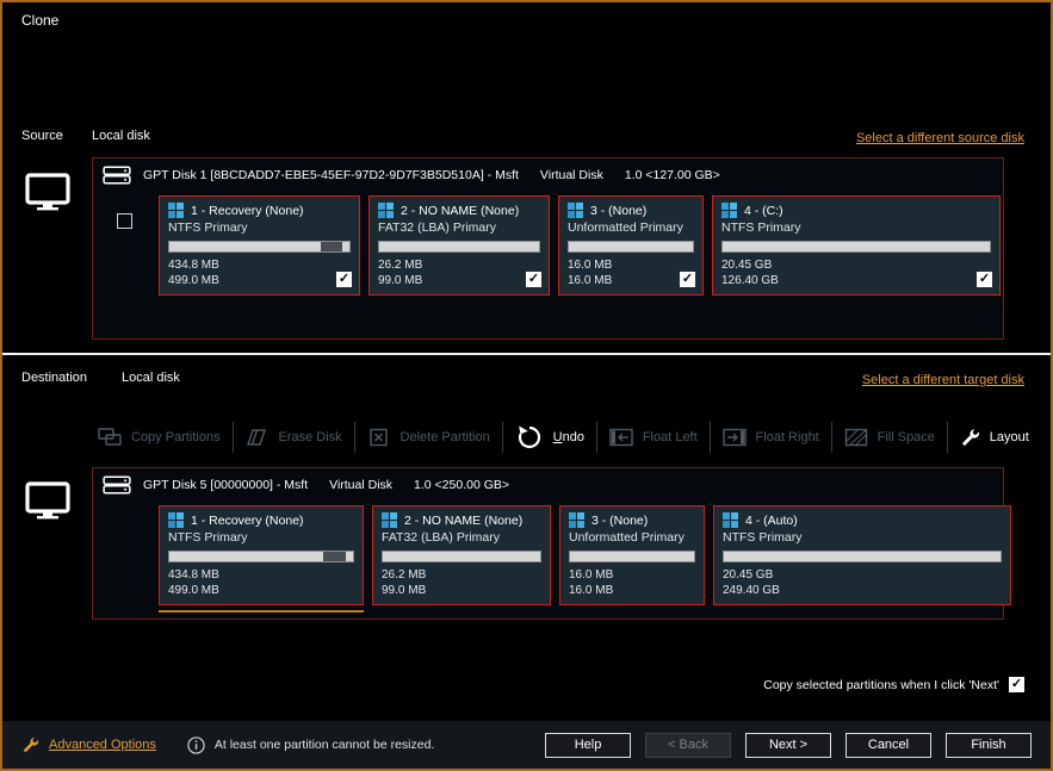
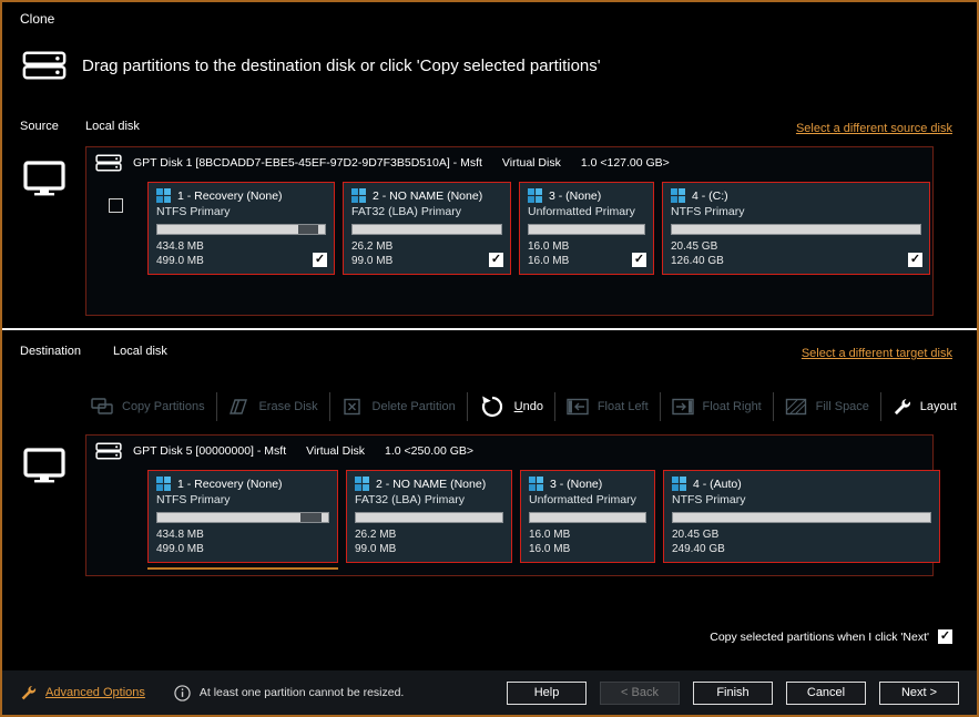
  Clone
+ Drag partitions to the destination disk or click 'Copy selected partitions'
  Source
  Local disk
  Select a different source disk
  GPT Disk 1 [8BCDADD7-EBE5-45EF-97D2-9D7F3B5D510A] - Msft
  Virtual Disk
  1.0 <127.00 GB>
  1 - Recovery (None)
  NTFS Primary
  434.8 MB
  499.0 MB
  ✓
  2 - NO NAME (None)
  FAT32 (LBA) Primary
  26.2 MB
  99.0 MB
  ✓
  3 - (None)
  Unformatted Primary
  16.0 MB
  16.0 MB
  ✓
  4 - (C:)
  NTFS Primary
  20.45 GB
  126.40 GB
  ✓
  Destination
  Local disk
  Select a different target disk
  Copy Partitions
  Erase Disk
  Delete Partition
  Undo
  Float Left
  Float Right
  Fill Space
  Layout
  GPT Disk 5 [00000000] - Msft
  Virtual Disk
  1.0 <250.00 GB>
  1 - Recovery (None)
  NTFS Primary
  434.8 MB
  499.0 MB
  2 - NO NAME (None)
  FAT32 (LBA) Primary
  26.2 MB
  99.0 MB
  3 - (None)
  Unformatted Primary
  16.0 MB
  16.0 MB
  4 - (Auto)
  NTFS Primary
  20.45 GB
  249.40 GB
  Copy selected partitions when I click 'Next'
  ✓
  Advanced Options
  At least one partition cannot be resized.
  Help
  < Back
- Next >
+ Finish
  Cancel
- Finish
+ Next >
